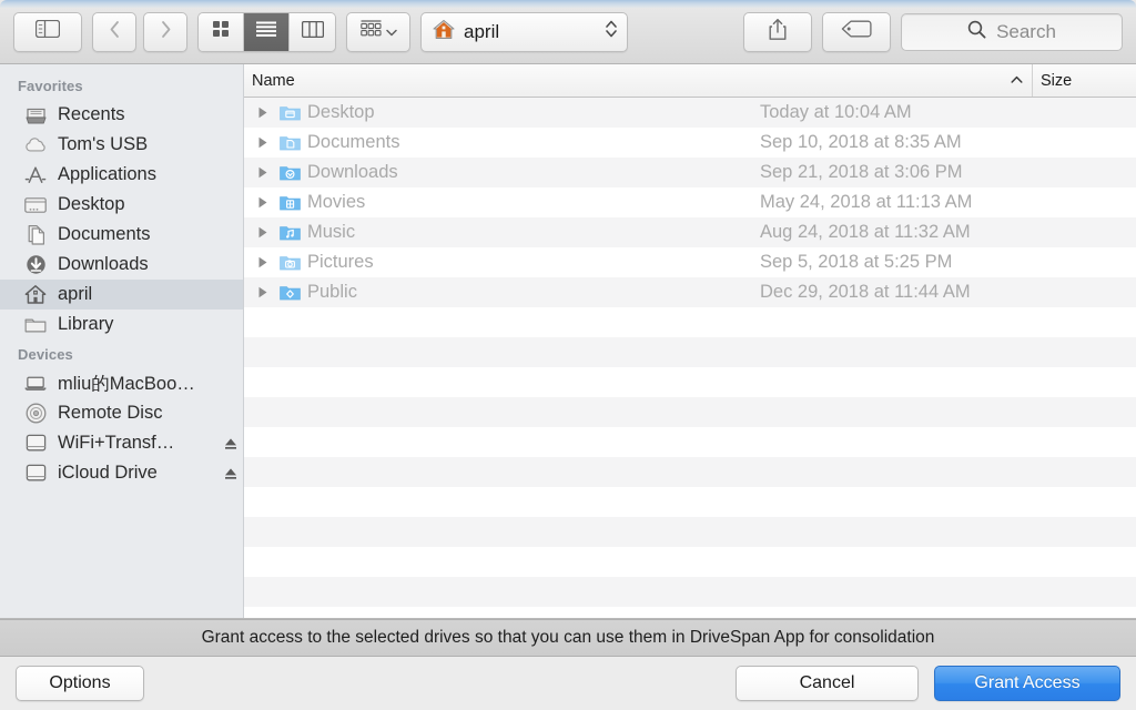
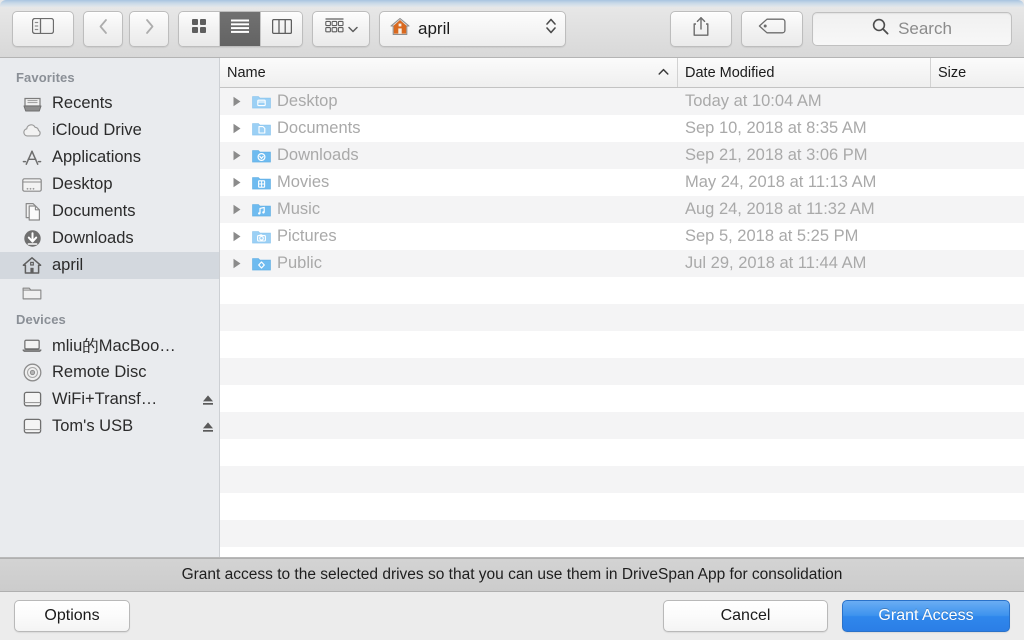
  april
  Search
  Favorites
  Recents
- Tom's USB
+ iCloud Drive
  Applications
  Desktop
  Documents
  Downloads
  april
- Library
  Devices
  mliu的MacBoo…
  Remote Disc
  WiFi+Transf…
- iCloud Drive
+ Tom's USB
  Name
+ Date Modified
  Size
  Desktop
  Today at 10:04 AM
  Documents
  Sep 10, 2018 at 8:35 AM
  Downloads
  Sep 21, 2018 at 3:06 PM
  Movies
  May 24, 2018 at 11:13 AM
  Music
  Aug 24, 2018 at 11:32 AM
  Pictures
  Sep 5, 2018 at 5:25 PM
  Public
- Dec 29, 2018 at 11:44 AM
+ Jul 29, 2018 at 11:44 AM
  Grant access to the selected drives so that you can use them in DriveSpan App for consolidation
  Options
  Cancel
  Grant Access
